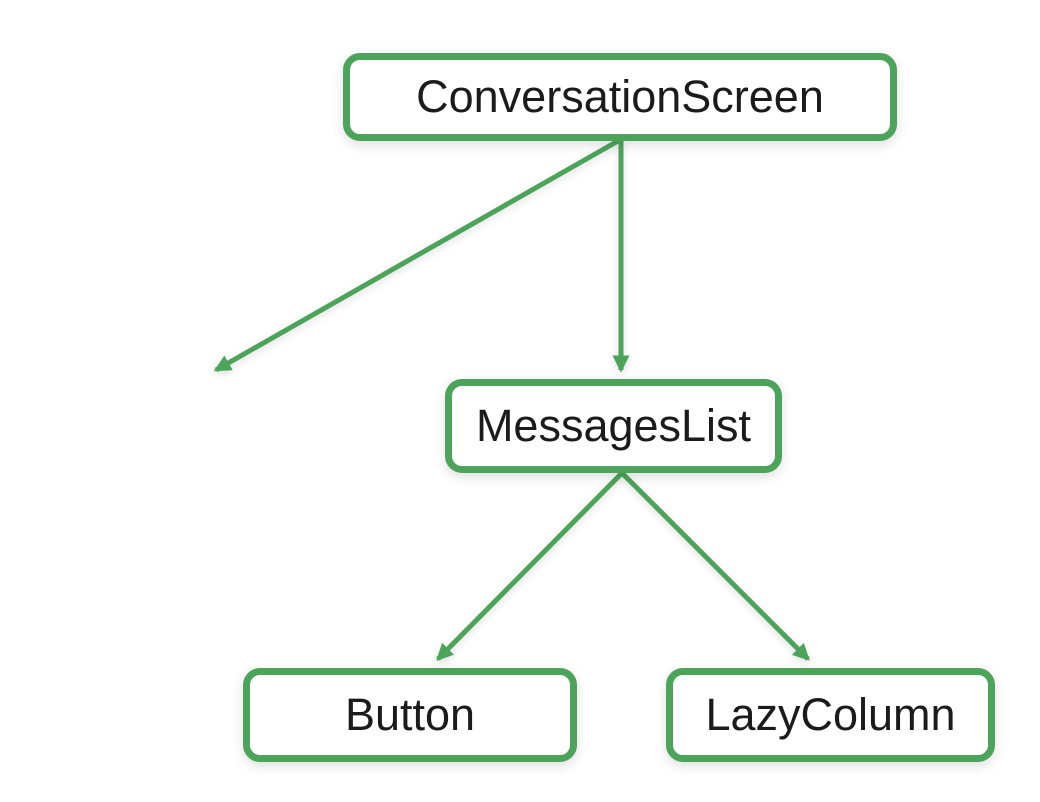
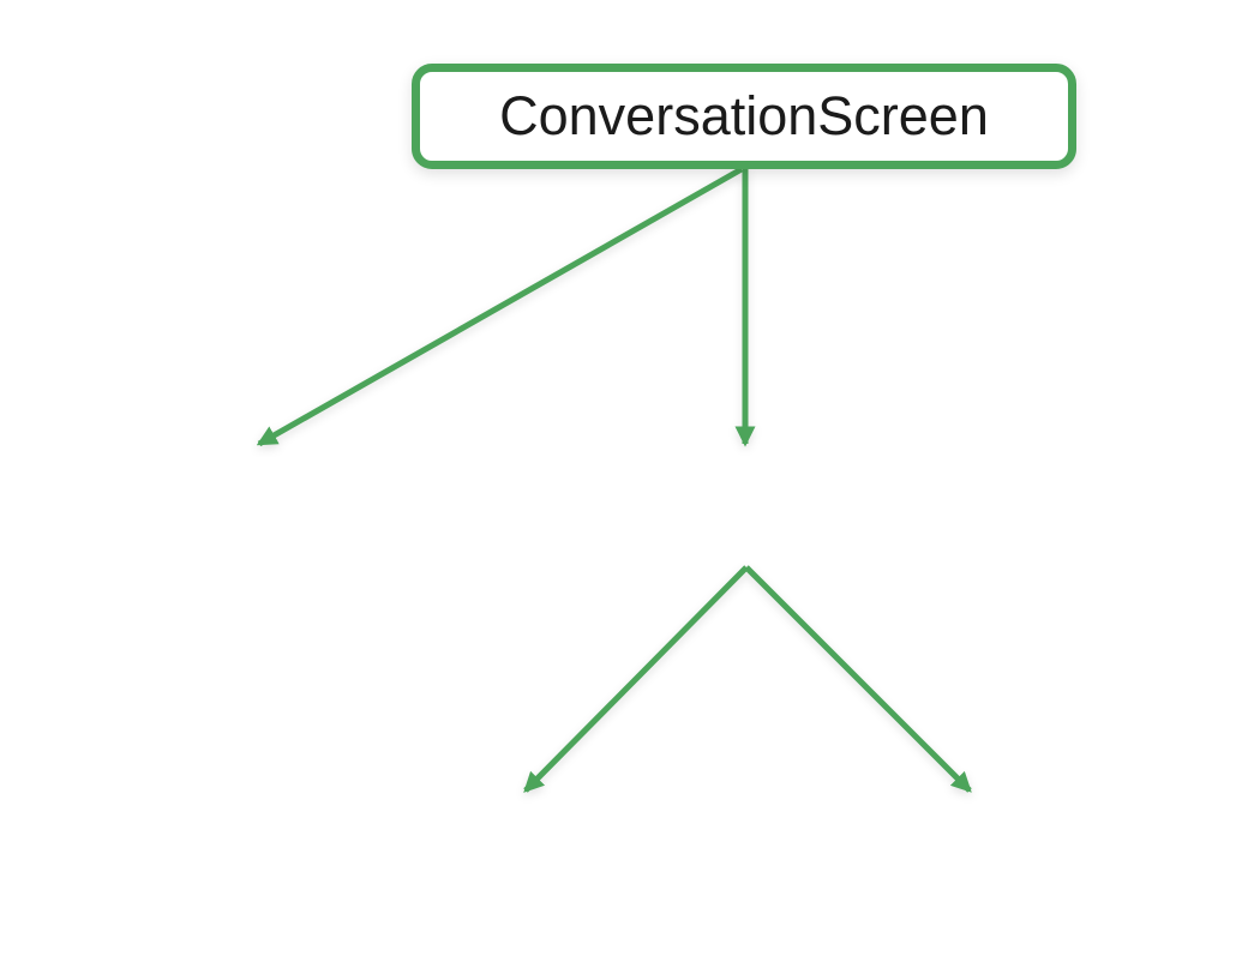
  ConversationScreen
- MessagesList
- Button
- LazyColumn
